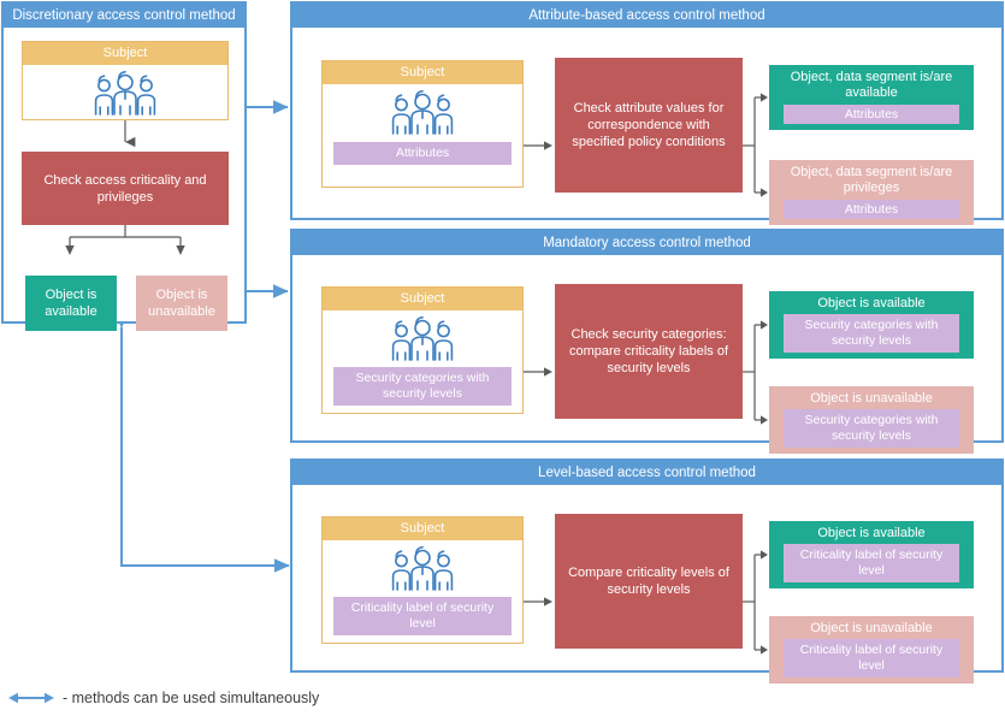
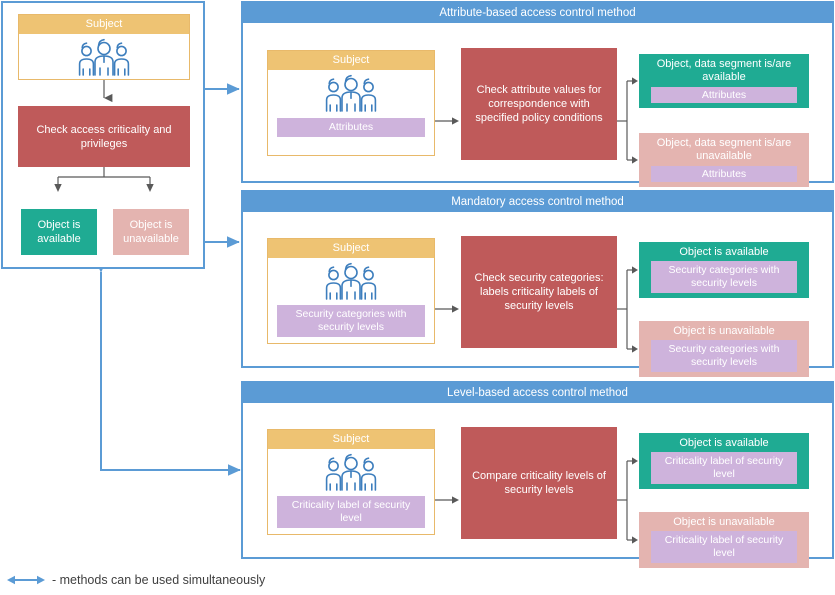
- Discretionary access control method
  Subject
  Check access criticality and privileges
  Object is available
  Object is unavailable
  Attribute-based access control method
  Subject
  Attributes
  Check attribute values for correspondence with specified policy conditions
  Object, data segment is/are available
  Attributes
- Object, data segment is/are privileges
+ Object, data segment is/are unavailable
  Attributes
  Mandatory access control method
  Subject
  Security categories with security levels
- Check security categories: compare criticality labels of security levels
+ Check security categories: labels criticality labels of security levels
  Object is available
  Security categories with security levels
  Object is unavailable
  Security categories with security levels
  Level-based access control method
  Subject
  Criticality label of security level
  Compare criticality levels of security levels
  Object is available
  Criticality label of security level
  Object is unavailable
  Criticality label of security level
  - methods can be used simultaneously
